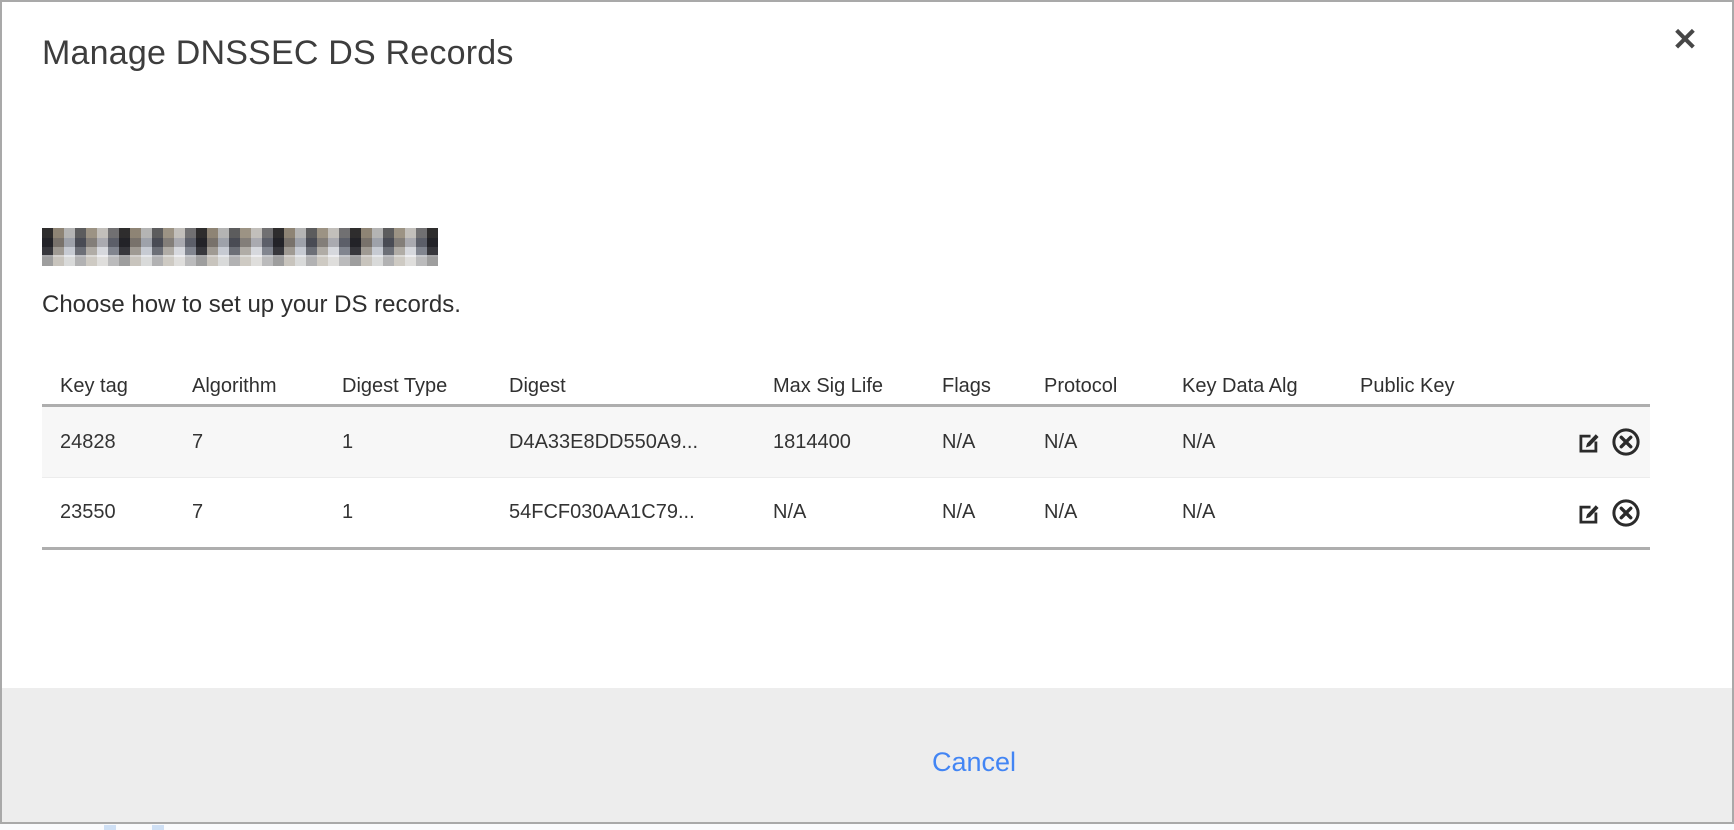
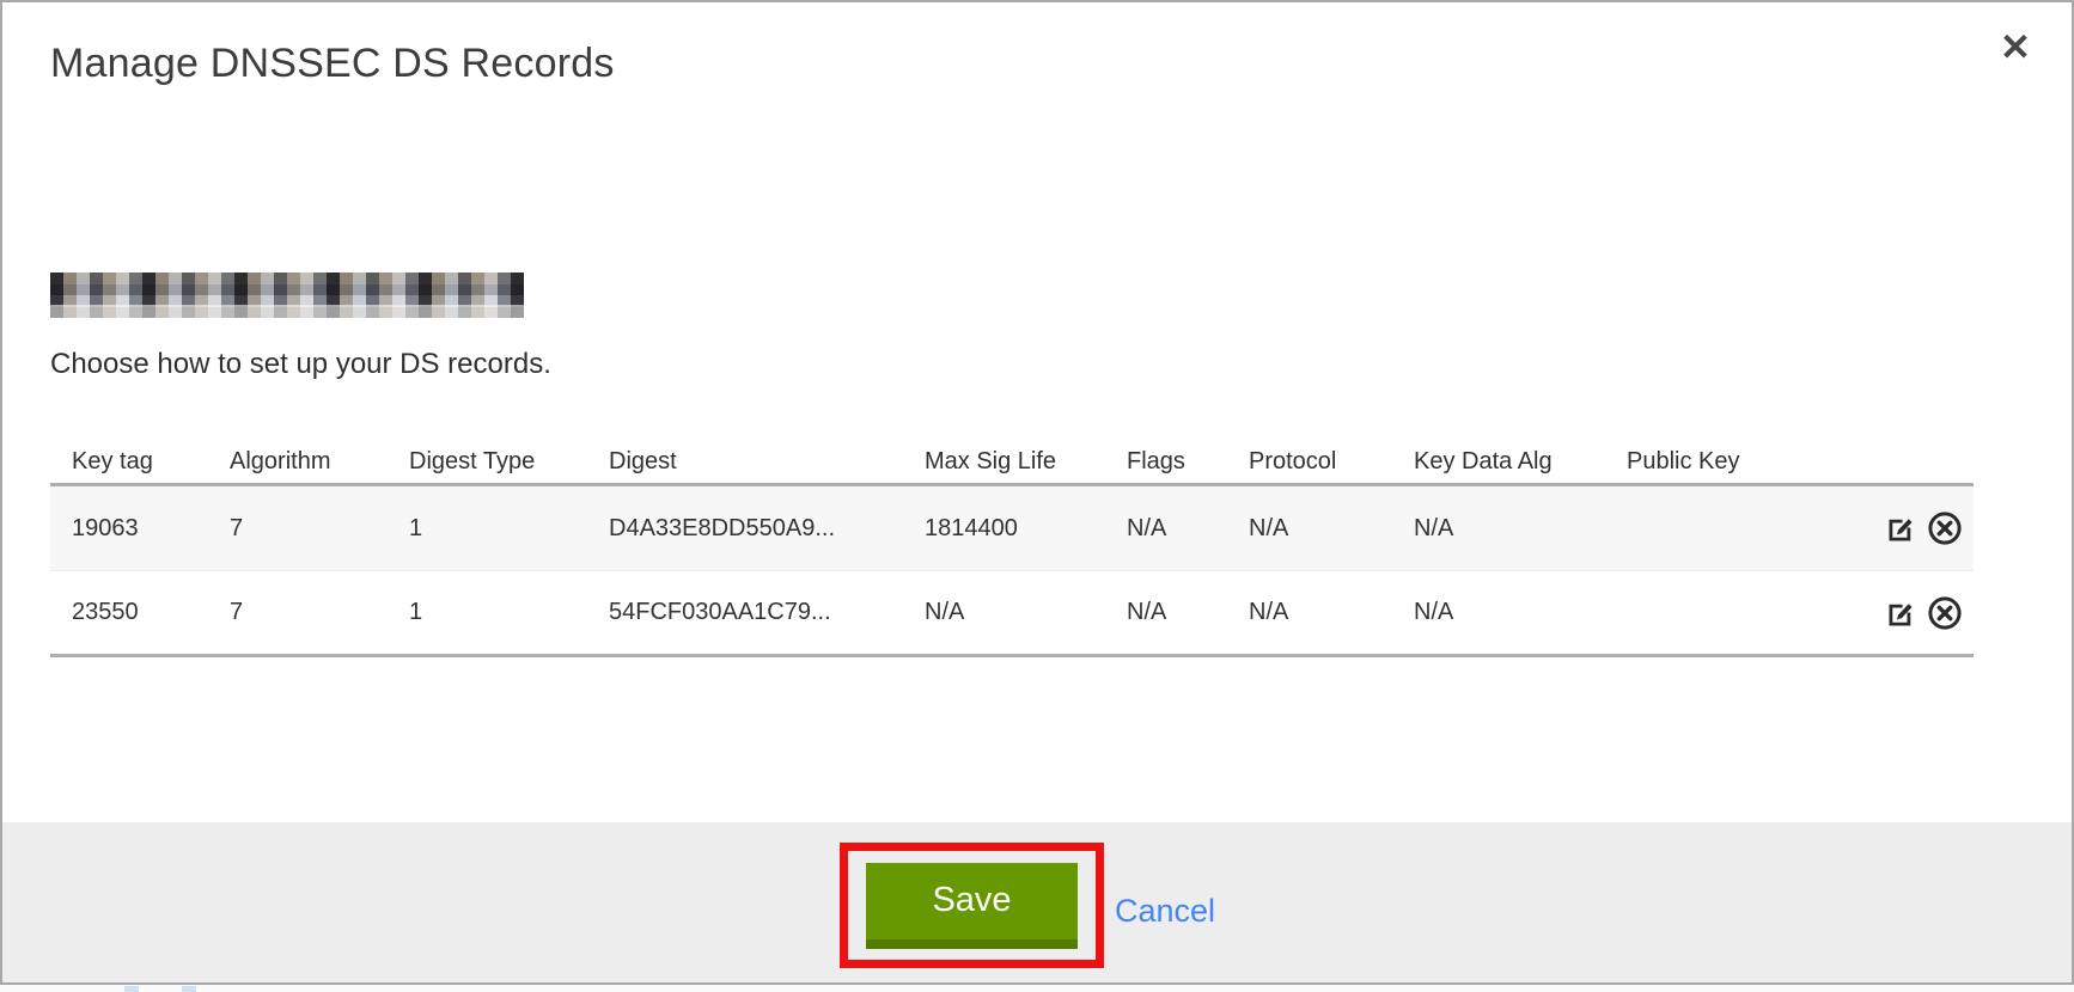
  Manage DNSSEC DS Records
  ✕
  Choose how to set up your DS records.
  Key tag
  Algorithm
  Digest Type
  Digest
  Max Sig Life
  Flags
  Protocol
  Key Data Alg
  Public Key
- 24828
+ 19063
  7
  1
  D4A33E8DD550A9...
  1814400
  N/A
  N/A
  N/A
  23550
  7
  1
  54FCF030AA1C79...
  N/A
  N/A
  N/A
  N/A
+ Save
  Cancel
